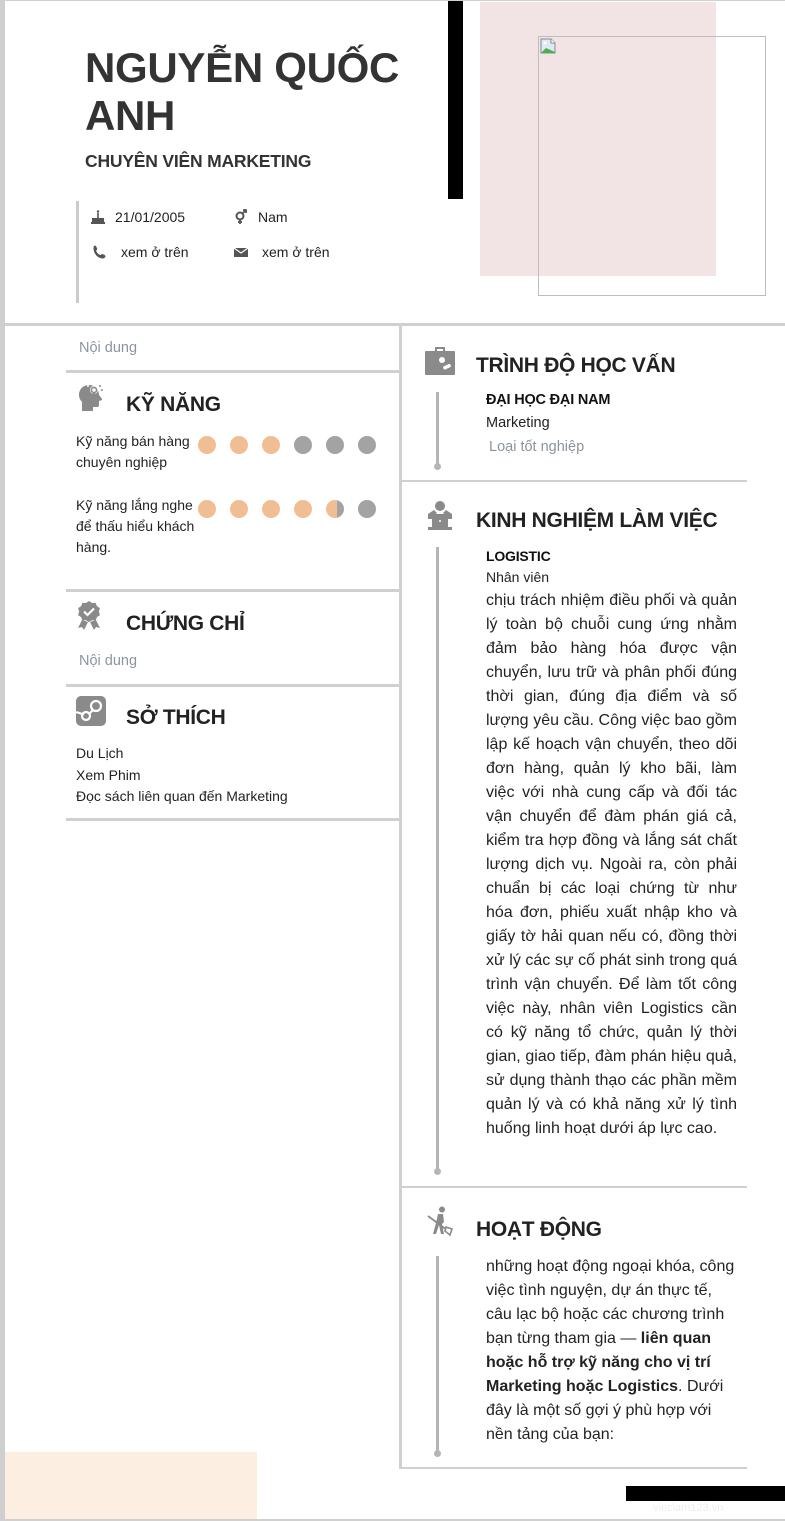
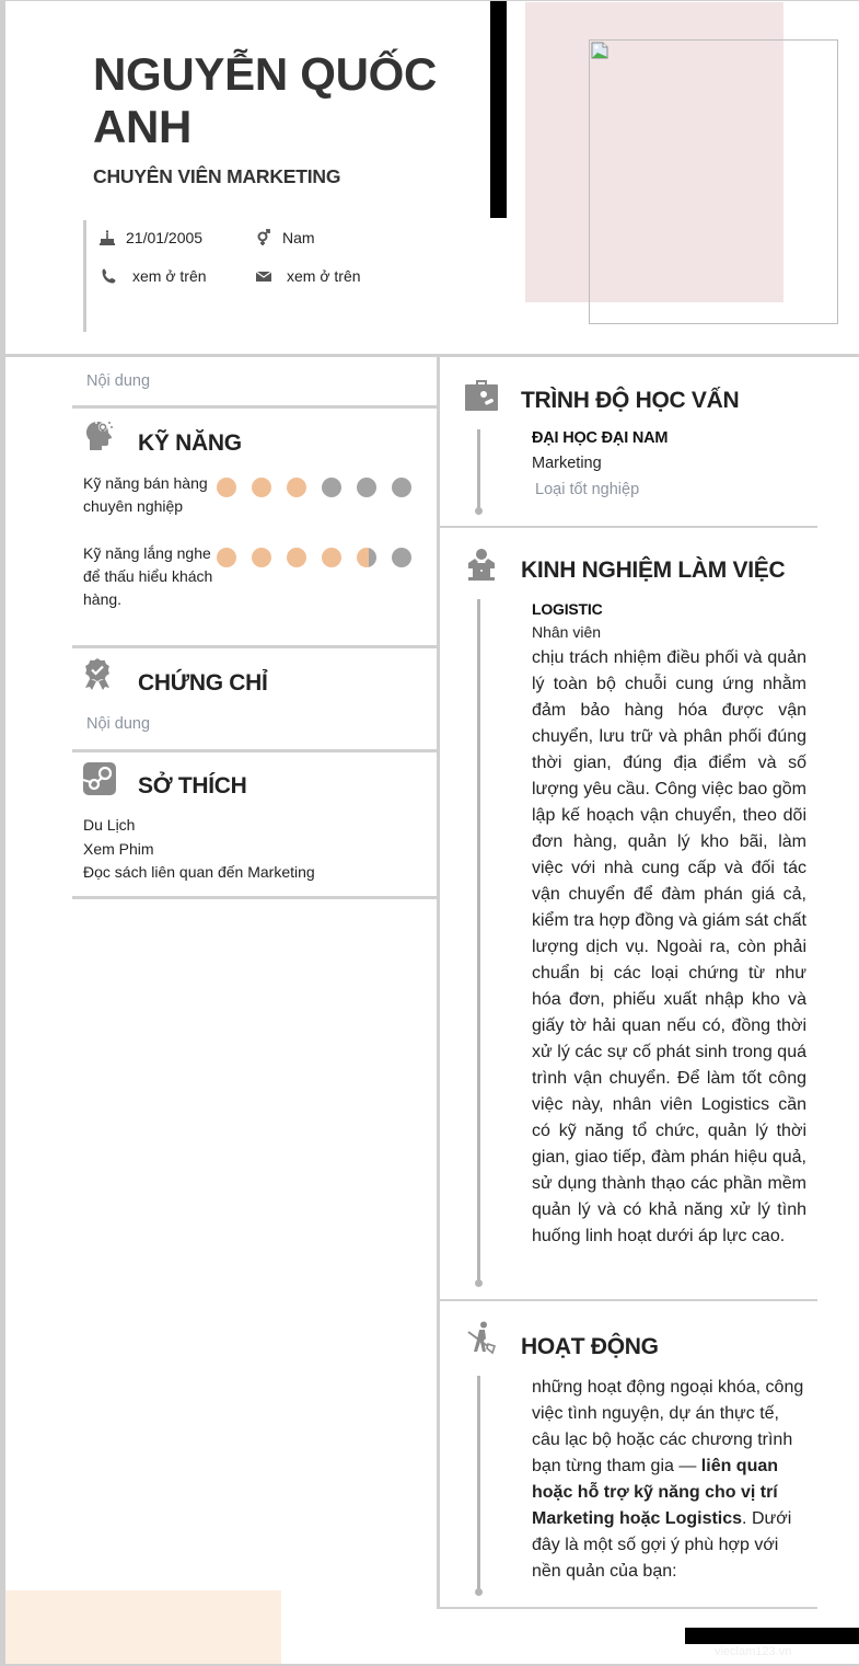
  NGUYỄN QUỐC ANH
  CHUYÊN VIÊN MARKETING
  21/01/2005
  Nam
  xem ở trên
  xem ở trên
  Nội dung
  KỸ NĂNG
  Kỹ năng bán hàng chuyên nghiệp
  Kỹ năng lắng nghe để thấu hiểu khách hàng.
  CHỨNG CHỈ
  Nội dung
  SỞ THÍCH
  Du Lịch
  Xem Phim
  Đọc sách liên quan đến Marketing
  TRÌNH ĐỘ HỌC VẤN
  ĐẠI HỌC ĐẠI NAM
  Marketing
  Loại tốt nghiệp
  KINH NGHIỆM LÀM VIỆC
  LOGISTIC
  Nhân viên
- chịu trách nhiệm điều phối và quản lý toàn bộ chuỗi cung ứng nhằm đảm bảo hàng hóa được vận chuyển, lưu trữ và phân phối đúng thời gian, đúng địa điểm và số lượng yêu cầu. Công việc bao gồm lập kế hoạch vận chuyển, theo dõi đơn hàng, quản lý kho bãi, làm việc với nhà cung cấp và đối tác vận chuyển để đàm phán giá cả, kiểm tra hợp đồng và lắng sát chất lượng dịch vụ. Ngoài ra, còn phải chuẩn bị các loại chứng từ như hóa đơn, phiếu xuất nhập kho và giấy tờ hải quan nếu có, đồng thời xử lý các sự cố phát sinh trong quá trình vận chuyển. Để làm tốt công việc này, nhân viên Logistics cần có kỹ năng tổ chức, quản lý thời gian, giao tiếp, đàm phán hiệu quả, sử dụng thành thạo các phần mềm quản lý và có khả năng xử lý tình huống linh hoạt dưới áp lực cao.
+ chịu trách nhiệm điều phối và quản lý toàn bộ chuỗi cung ứng nhằm đảm bảo hàng hóa được vận chuyển, lưu trữ và phân phối đúng thời gian, đúng địa điểm và số lượng yêu cầu. Công việc bao gồm lập kế hoạch vận chuyển, theo dõi đơn hàng, quản lý kho bãi, làm việc với nhà cung cấp và đối tác vận chuyển để đàm phán giá cả, kiểm tra hợp đồng và giám sát chất lượng dịch vụ. Ngoài ra, còn phải chuẩn bị các loại chứng từ như hóa đơn, phiếu xuất nhập kho và giấy tờ hải quan nếu có, đồng thời xử lý các sự cố phát sinh trong quá trình vận chuyển. Để làm tốt công việc này, nhân viên Logistics cần có kỹ năng tổ chức, quản lý thời gian, giao tiếp, đàm phán hiệu quả, sử dụng thành thạo các phần mềm quản lý và có khả năng xử lý tình huống linh hoạt dưới áp lực cao.
  HOẠT ĐỘNG
- những hoạt động ngoại khóa, công việc tình nguyện, dự án thực tế, câu lạc bộ hoặc các chương trình bạn từng tham gia — liên quan hoặc hỗ trợ kỹ năng cho vị trí Marketing hoặc Logistics. Dưới đây là một số gợi ý phù hợp với nền tảng của bạn:
+ những hoạt động ngoại khóa, công việc tình nguyện, dự án thực tế, câu lạc bộ hoặc các chương trình bạn từng tham gia — liên quan hoặc hỗ trợ kỹ năng cho vị trí Marketing hoặc Logistics. Dưới đây là một số gợi ý phù hợp với nền quản của bạn:
